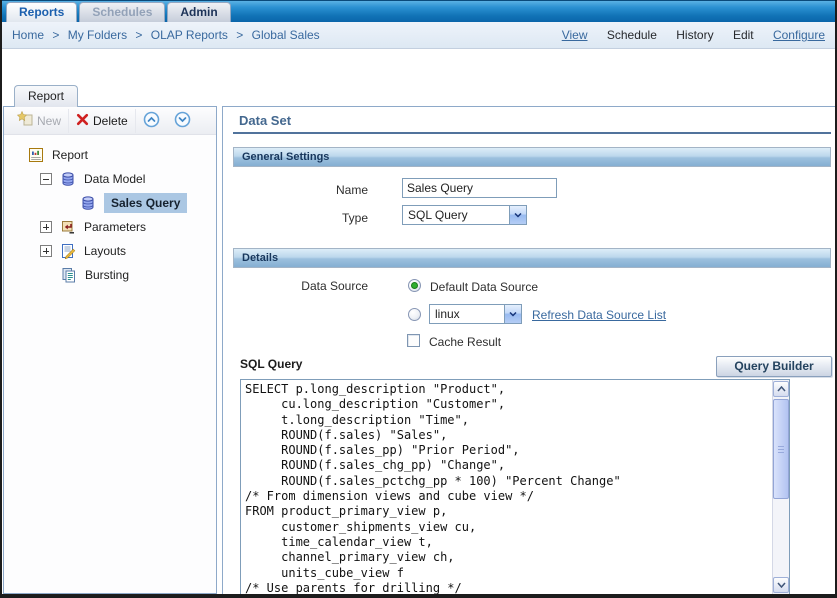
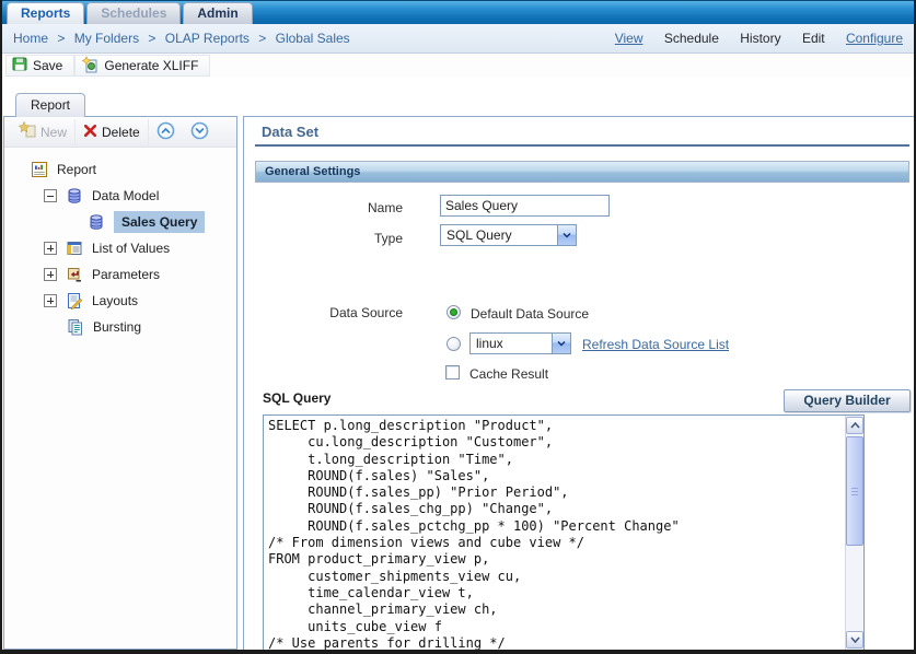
  Reports
  Schedules
  Admin
  Home > My Folders > OLAP Reports > Global Sales
  View Schedule History Edit Configure
+ Save
+ Generate XLIFF
  Report
  New
  Delete
  Report
  Data Model
  Sales Query
+ List of Values
  Parameters
  Layouts
  Bursting
  Data Set
  General Settings
  Name
  Sales Query
  Type
  SQL Query
- Details
  Data Source
  Default Data Source
  linux
  Refresh Data Source List
  Cache Result
  SQL Query
  Query Builder
  SELECT p.long_description "Product",
  cu.long_description "Customer",
  t.long_description "Time",
  ROUND(f.sales) "Sales",
  ROUND(f.sales_pp) "Prior Period",
  ROUND(f.sales_chg_pp) "Change",
  ROUND(f.sales_pctchg_pp * 100) "Percent Change"
  /* From dimension views and cube view */
  FROM product_primary_view p,
  customer_shipments_view cu,
  time_calendar_view t,
  channel_primary_view ch,
  units_cube_view f
  /* Use parents for drilling */
